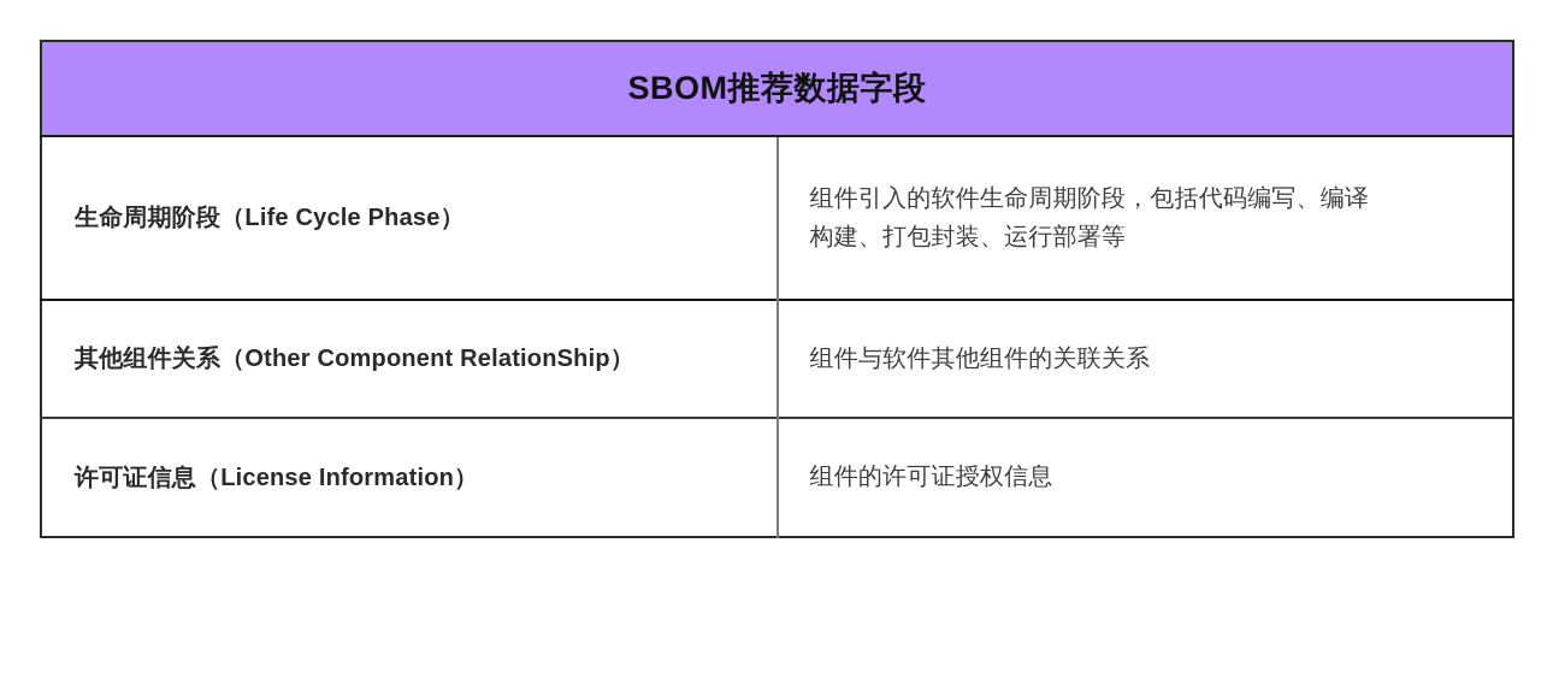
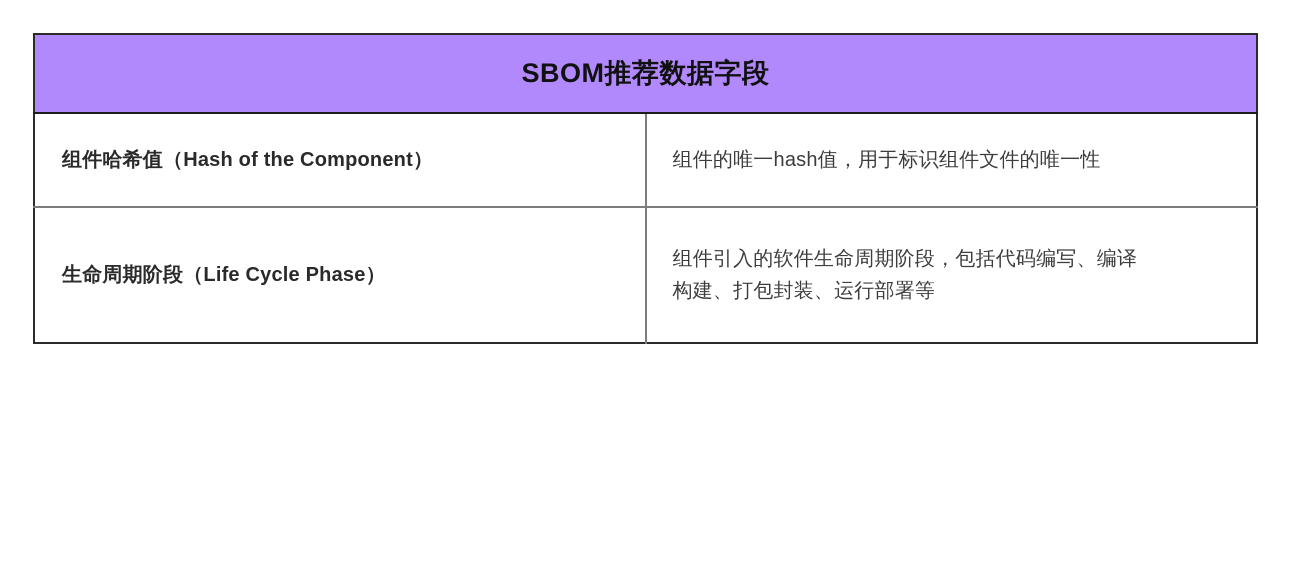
  SBOM推荐数据字段
+ 组件哈希值（Hash of the Component）	组件的唯一hash值，用于标识组件文件的唯一性
  生命周期阶段（Life Cycle Phase）	组件引入的软件生命周期阶段，包括代码编写、编译 构建、打包封装、运行部署等
- 其他组件关系（Other Component RelationShip）	组件与软件其他组件的关联关系
- 许可证信息（License Information）	组件的许可证授权信息
